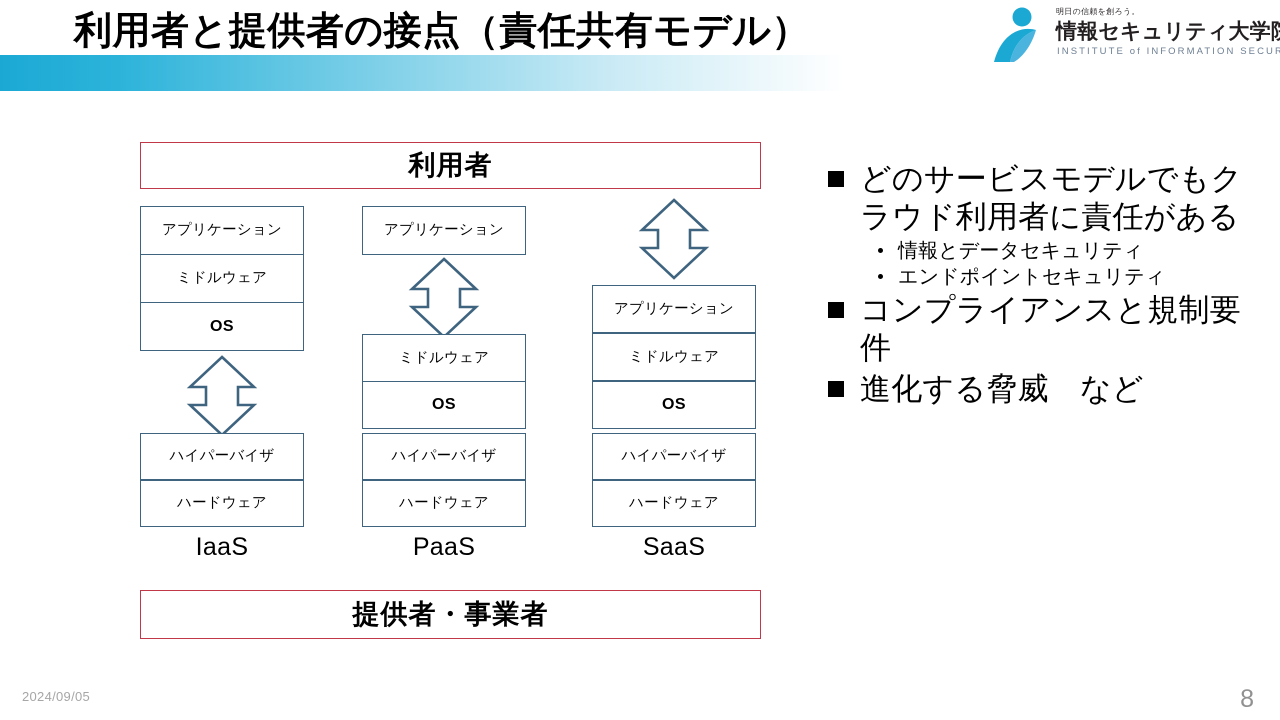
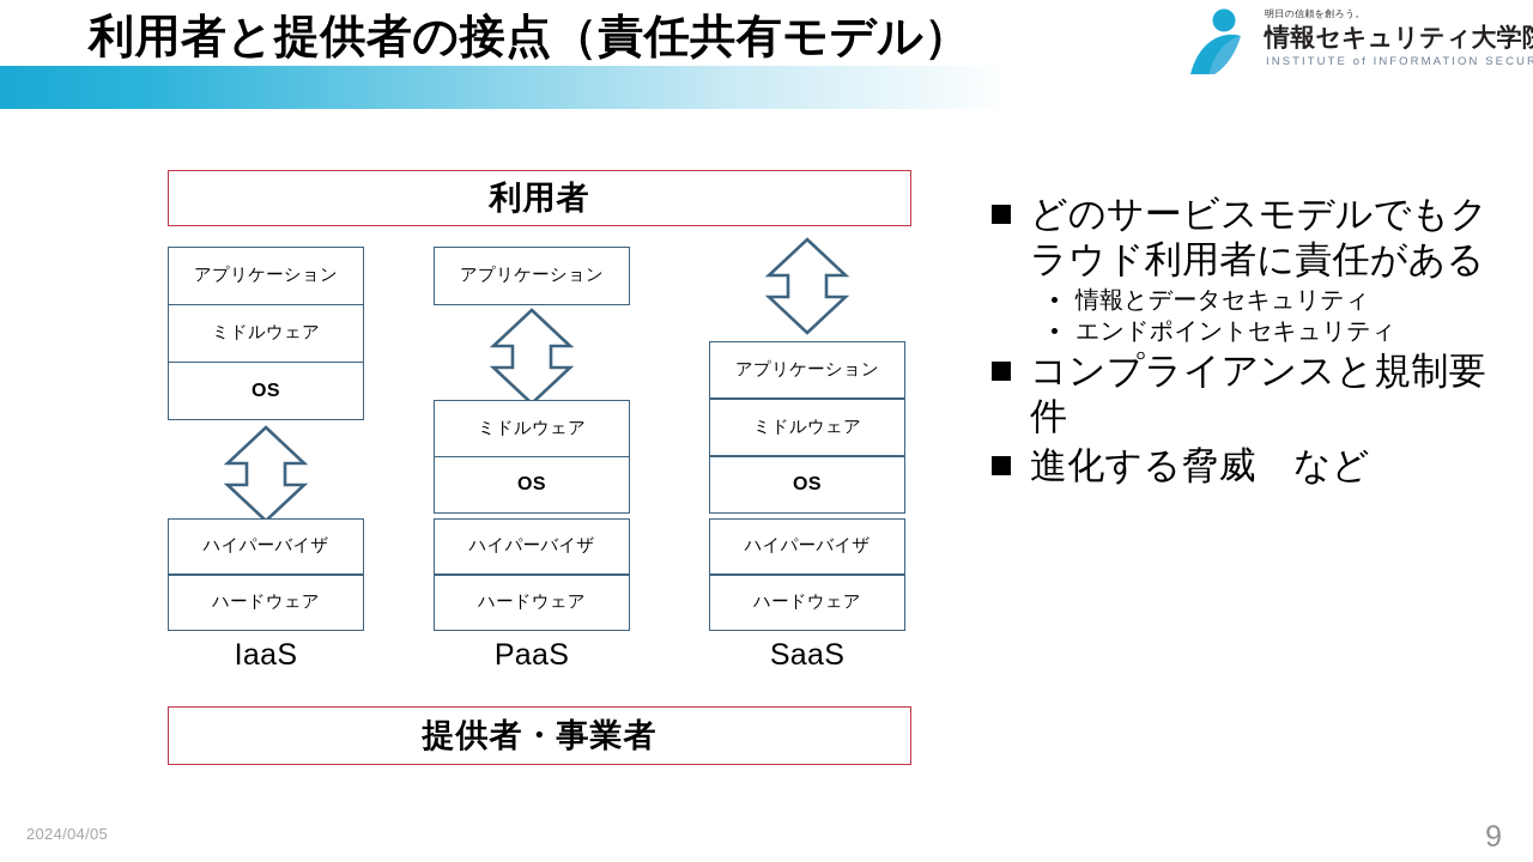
  利用者と提供者の接点（責任共有モデル）
  明日の信頼を創ろう。
  情報セキュリティ大学
  INSTITUTE of INFORMATION SECUR
  利用者
  提供者・事業者
  アプリケーション
  ミドルウェア
  OS
  ハイパーバイザ
  ハードウェア
  IaaS
  アプリケーション
  ミドルウェア
  OS
  ハイパーバイザ
  ハードウェア
  PaaS
  アプリケーション
  ミドルウェア
  OS
  ハイパーバイザ
  ハードウェア
  SaaS
  どのサービスモデルでもクラウド利用者に責任がある
  情報とデータセキュリティ
  エンドポイントセキュリティ
  コンプライアンスと規制要件
  進化する脅威 など
- 2024/09/05
+ 2024/04/05
- 8
+ 9
